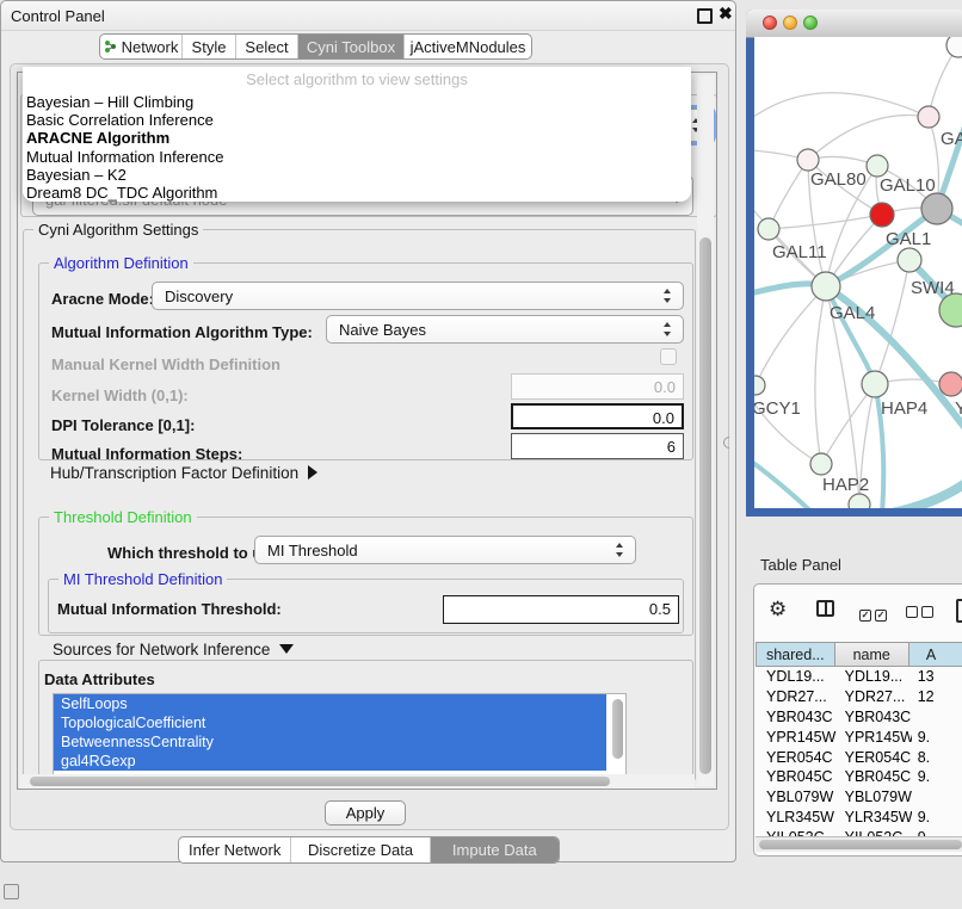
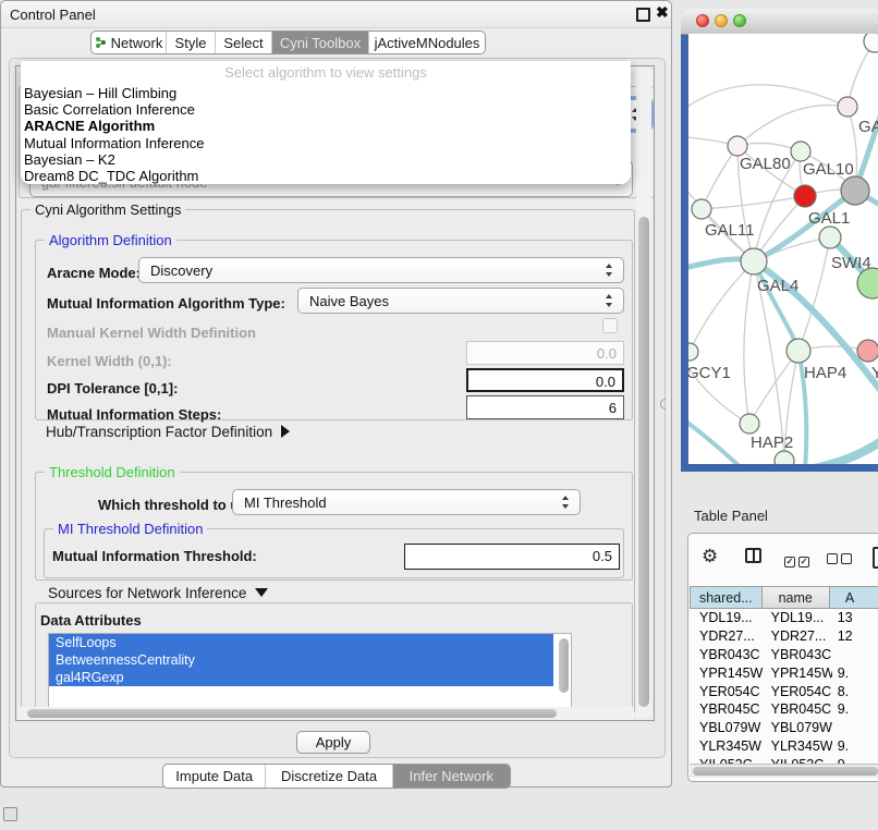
  Control Panel
  ✖
  Network
  Style
  Select
  Cyni Toolbox
  jActiveMNodules
  Cyni Algorithm Settings
  Algorithm Definition
  Aracne Mode
  Discovery
  Mutual Information Algorithm Type:
  Naive Bayes
  Manual Kernel Width Definition
  Kernel Width (0,1):
  0.0
  DPI Tolerance [0,1]:
  0.0
  Mutual Information Steps:
  6
  Hub/Transcription Factor Definition
  Threshold Definition
  Which threshold to
  MI Threshold
  MI Threshold Definition
  Mutual Information Threshold:
  0.5
  Sources for Network Inference
  Data Attributes
  SelfLoops
- TopologicalCoefficient
  BetweennessCentrality
  gal4RGexp
  Apply
  Select algorithm to view settings
  Bayesian – Hill Climbing
  Basic Correlation Inference
  ARACNE Algorithm
  Mutual Information Inference
  Bayesian – K2
  Dream8 DC_TDC Algorithm
- Infer Network
+ Impute Data
  Discretize Data
- Impute Data
+ Infer Network
  GAL80
  GAL10
  GAL1
  GAL11
  SWI4
  GAL4
  GCY1
  HAP4
  Y
  HAP2
  Table Panel
  ⚙
  ✓ ✓
  shared...
  name
  A
  YDL19...
  YDL19...
  13
  YDR27...
  YDR27...
  12
  YBR043C
  YBR043C
  YPR145W
  YPR145W
  9.
  YER054C
  YER054C
  8.
  YBR045C
  YBR045C
  9.
  YBL079W
  YBL079W
  YLR345W
  YLR345W
  9.
